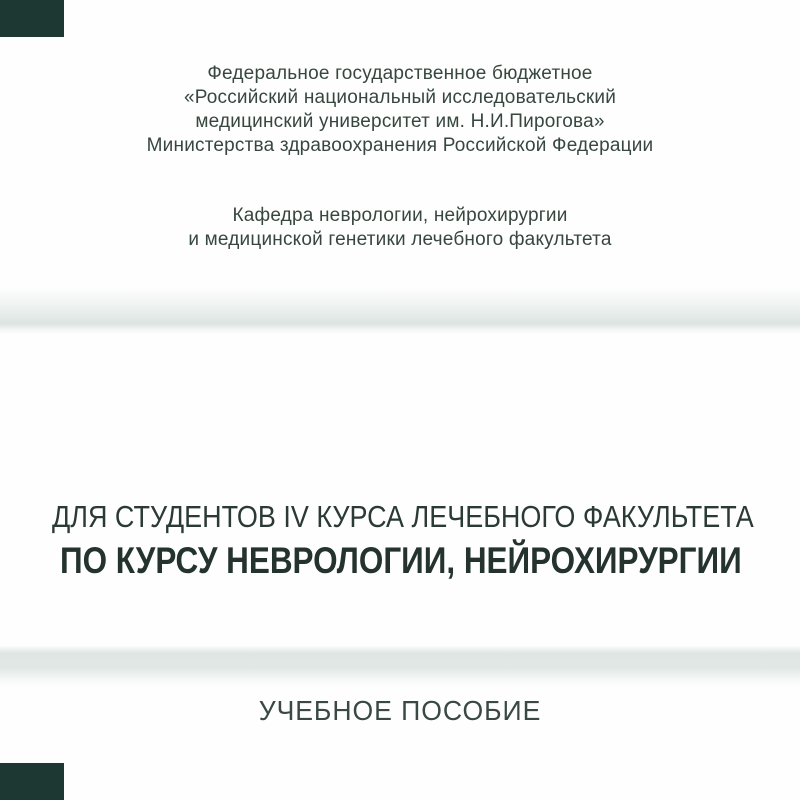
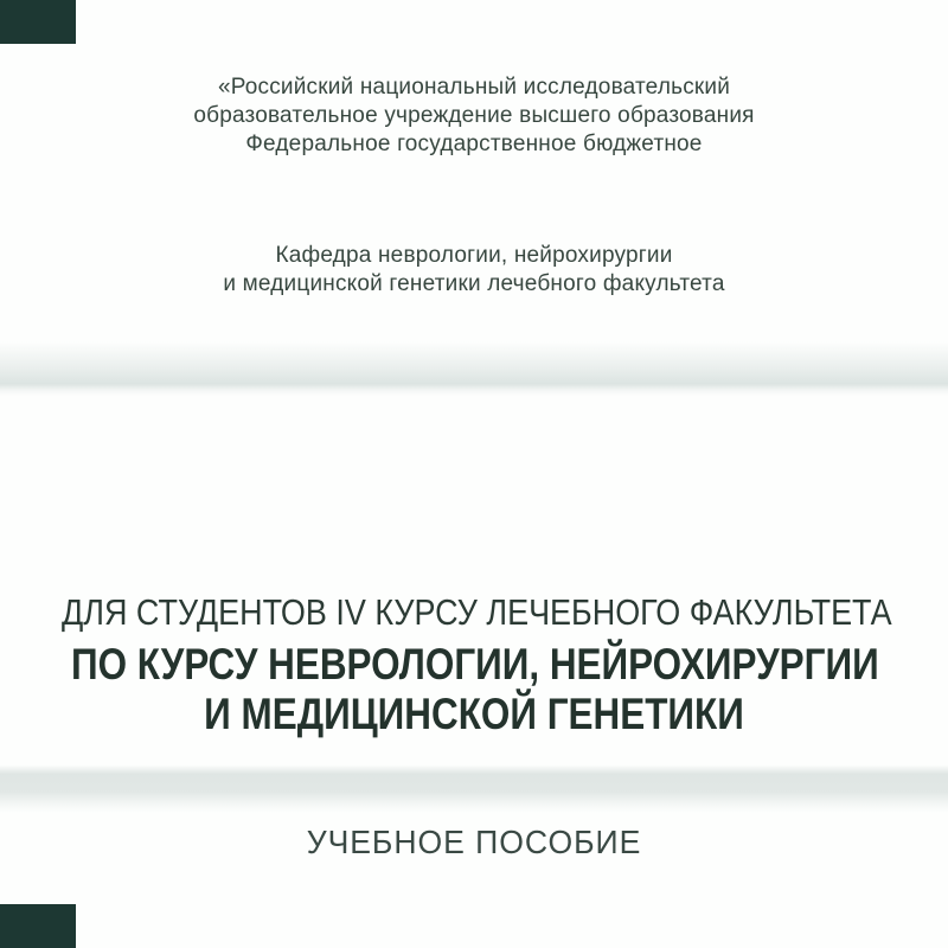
- Федеральное государственное бюджетное
+ «Российский национальный исследовательский
+ образовательное учреждение высшего образования
- «Российский национальный исследовательский
+ Федеральное государственное бюджетное
- медицинский университет им. Н.И.Пирогова»
- Министерства здравоохранения Российской Федерации
  Кафедра неврологии, нейрохирургии
  и медицинской генетики лечебного факультета
- ДЛЯ СТУДЕНТОВ IV КУРСА ЛЕЧЕБНОГО ФАКУЛЬТЕТА
+ ДЛЯ СТУДЕНТОВ IV КУРСУ ЛЕЧЕБНОГО ФАКУЛЬТЕТА
  ПО КУРСУ НЕВРОЛОГИИ, НЕЙРОХИРУРГИИ
+ И МЕДИЦИНСКОЙ ГЕНЕТИКИ
  УЧЕБНОЕ ПОСОБИЕ
